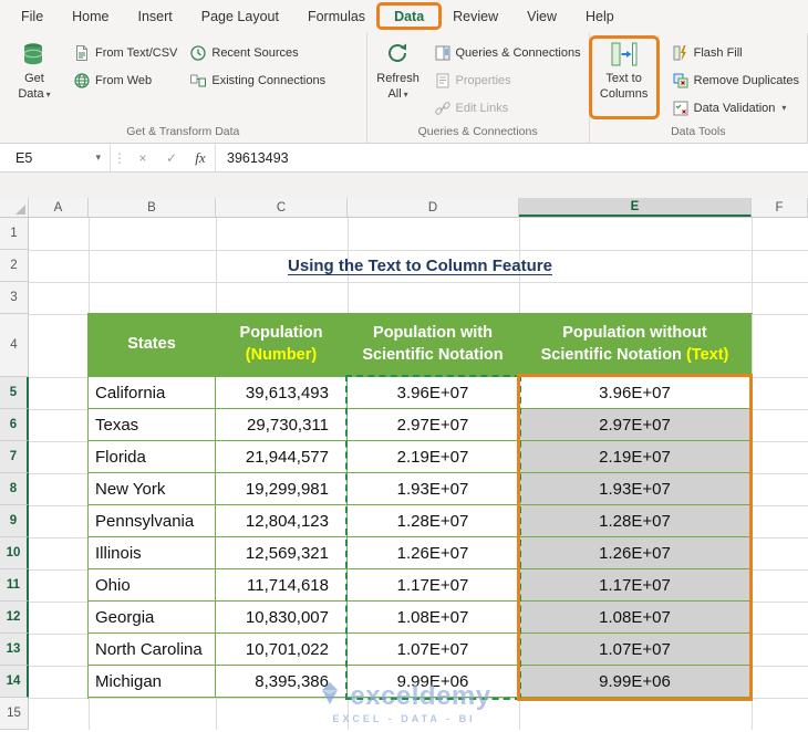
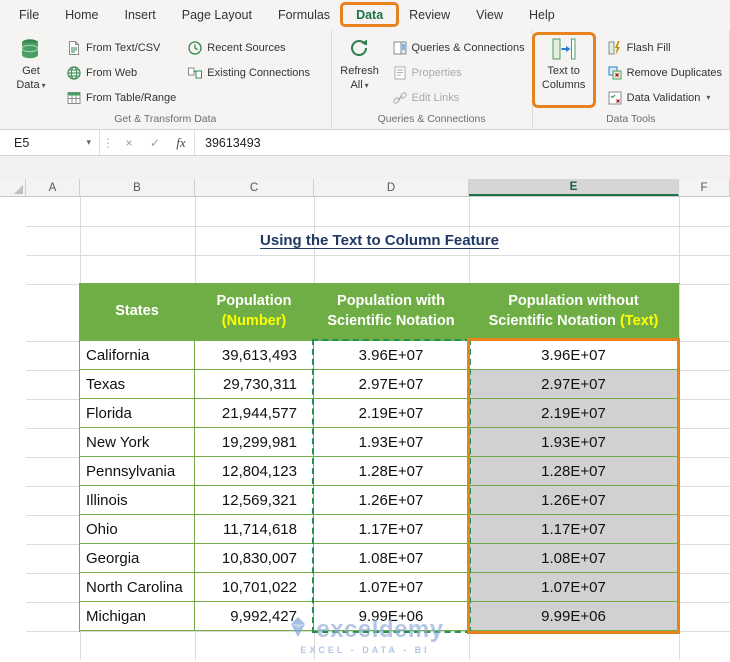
  File
  Home
  Insert
  Page Layout
  Formulas
  Data
  Review
  View
  Help
  Get
  Data ▾
  From Text/CSV
  From Web
+ From Table/Range
  Recent Sources
  Existing Connections
  Get & Transform Data
  Refresh
  All ▾
  Queries & Connections
  Properties
  Edit Links
  Queries & Connections
  Text to
  Columns
  Flash Fill
  Remove Duplicates
  Data Validation
  ▾
  Data Tools
  E5
  ▾
  ⋮
  ×
  ✓
  fx
  39613493
  A
  B
  C
  D
  E
  F
- 1
- 2
- 3
- 4
- 5
- 6
- 7
- 8
- 9
- 10
- 11
- 12
- 13
- 14
- 15
  Using the Text to Column Feature
  States
  Population
  (Number)
  Population with
  Scientific Notation
  Population without
  Scientific Notation (Text)
  California
  39,613,493
  3.96E+07
  3.96E+07
  Texas
  29,730,311
  2.97E+07
  2.97E+07
  Florida
  21,944,577
  2.19E+07
  2.19E+07
  New York
  19,299,981
  1.93E+07
  1.93E+07
  Pennsylvania
  12,804,123
  1.28E+07
  1.28E+07
  Illinois
  12,569,321
  1.26E+07
  1.26E+07
  Ohio
  11,714,618
  1.17E+07
  1.17E+07
  Georgia
  10,830,007
  1.08E+07
  1.08E+07
  North Carolina
  10,701,022
  1.07E+07
  1.07E+07
  Michigan
- 8,395,386
+ 9,992,427
  9.99E+06
  9.99E+06
  exceldemy
  EXCEL - DATA - BI
